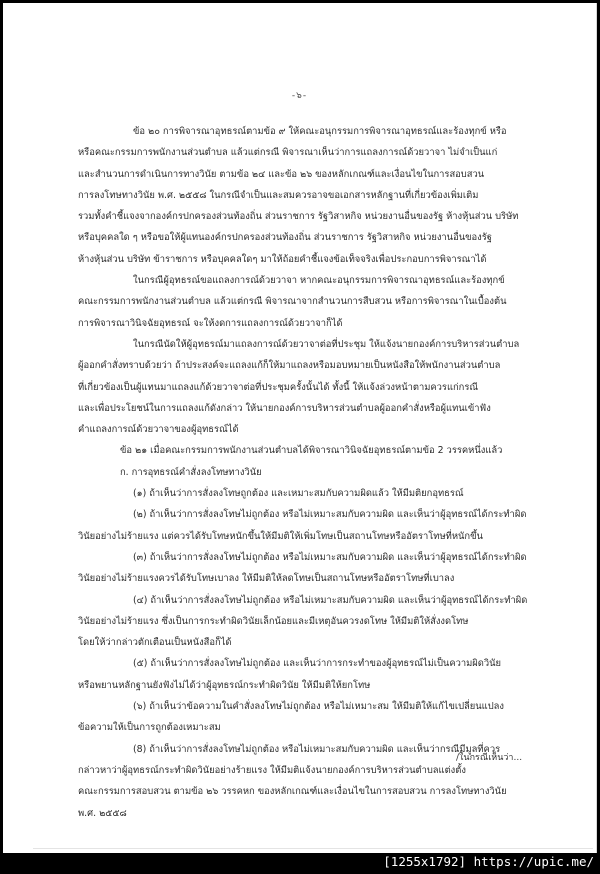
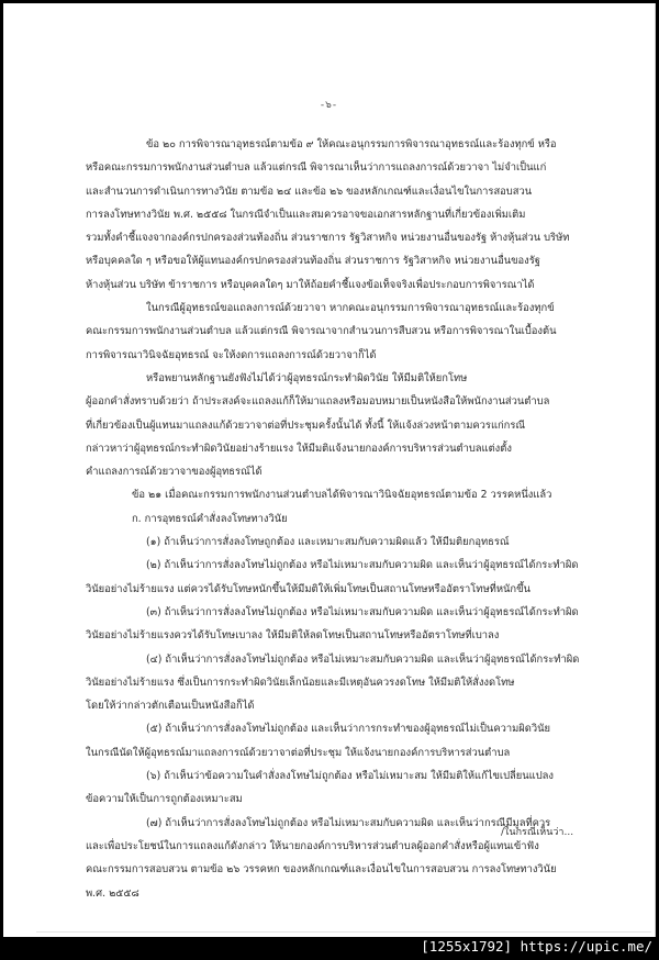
  -๖-
  ข้อ ๒๐ การพิจารณาอุทธรณ์ตามข้อ ๙ ให้คณะอนุกรรมการพิจารณาอุทธรณ์และร้องทุกข์ หรือ
  หรือคณะกรรมการพนักงานส่วนตำบล แล้วแต่กรณี พิจารณาเห็นว่าการแถลงการณ์ด้วยวาจา ไม่จำเป็นแก่
  และสำนวนการดำเนินการทางวินัย ตามข้อ ๒๔ และข้อ ๒๖ ของหลักเกณฑ์และเงื่อนไขในการสอบสวน
  การลงโทษทางวินัย พ.ศ. ๒๕๕๘ ในกรณีจำเป็นและสมควรอาจขอเอกสารหลักฐานที่เกี่ยวข้องเพิ่มเติม
  รวมทั้งคำชี้แจงจากองค์กรปกครองส่วนท้องถิ่น ส่วนราชการ รัฐวิสาหกิจ หน่วยงานอื่นของรัฐ ห้างหุ้นส่วน บริษัท
  หรือบุคคลใด ๆ หรือขอให้ผู้แทนองค์กรปกครองส่วนท้องถิ่น ส่วนราชการ รัฐวิสาหกิจ หน่วยงานอื่นของรัฐ
  ห้างหุ้นส่วน บริษัท ข้าราชการ หรือบุคคลใดๆ มาให้ถ้อยคำชี้แจงข้อเท็จจริงเพื่อประกอบการพิจารณาได้
  ในกรณีผู้อุทธรณ์ขอแถลงการณ์ด้วยวาจา หากคณะอนุกรรมการพิจารณาอุทธรณ์และร้องทุกข์
  คณะกรรมการพนักงานส่วนตำบล แล้วแต่กรณี พิจารณาจากสำนวนการสืบสวน หรือการพิจารณาในเบื้องต้น
  การพิจารณาวินิจฉัยอุทธรณ์ จะให้งดการแถลงการณ์ด้วยวาจาก็ได้
- ในกรณีนัดให้ผู้อุทธรณ์มาแถลงการณ์ด้วยวาจาต่อที่ประชุม ให้แจ้งนายกองค์การบริหารส่วนตำบล
+ หรือพยานหลักฐานยังฟังไม่ได้ว่าผู้อุทธรณ์กระทำผิดวินัย ให้มีมติให้ยกโทษ
  ผู้ออกคำสั่งทราบด้วยว่า ถ้าประสงค์จะแถลงแก้ก็ให้มาแถลงหรือมอบหมายเป็นหนังสือให้พนักงานส่วนตำบล
  ที่เกี่ยวข้องเป็นผู้แทนมาแถลงแก้ด้วยวาจาต่อที่ประชุมครั้งนั้นได้ ทั้งนี้ ให้แจ้งล่วงหน้าตามควรแก่กรณี
- และเพื่อประโยชน์ในการแถลงแก้ดังกล่าว ให้นายกองค์การบริหารส่วนตำบลผู้ออกคำสั่งหรือผู้แทนเข้าฟัง
+ กล่าวหาว่าผู้อุทธรณ์กระทำผิดวินัยอย่างร้ายแรง ให้มีมติแจ้งนายกองค์การบริหารส่วนตำบลแต่งตั้ง
  คำแถลงการณ์ด้วยวาจาของผู้อุทธรณ์ได้
  ข้อ ๒๑ เมื่อคณะกรรมการพนักงานส่วนตำบลได้พิจารณาวินิจฉัยอุทธรณ์ตามข้อ 2 วรรคหนึ่งแล้ว
  ก. การอุทธรณ์คำสั่งลงโทษทางวินัย
  (๑) ถ้าเห็นว่าการสั่งลงโทษถูกต้อง และเหมาะสมกับความผิดแล้ว ให้มีมติยกอุทธรณ์
  (๒) ถ้าเห็นว่าการสั่งลงโทษไม่ถูกต้อง หรือไม่เหมาะสมกับความผิด และเห็นว่าผู้อุทธรณ์ได้กระทำผิด
  วินัยอย่างไม่ร้ายแรง แต่ควรได้รับโทษหนักขึ้นให้มีมติให้เพิ่มโทษเป็นสถานโทษหรืออัตราโทษที่หนักขึ้น
  (๓) ถ้าเห็นว่าการสั่งลงโทษไม่ถูกต้อง หรือไม่เหมาะสมกับความผิด และเห็นว่าผู้อุทธรณ์ได้กระทำผิด
  วินัยอย่างไม่ร้ายแรงควรได้รับโทษเบาลง ให้มีมติให้ลดโทษเป็นสถานโทษหรืออัตราโทษที่เบาลง
  (๔) ถ้าเห็นว่าการสั่งลงโทษไม่ถูกต้อง หรือไม่เหมาะสมกับความผิด และเห็นว่าผู้อุทธรณ์ได้กระทำผิด
  วินัยอย่างไม่ร้ายแรง ซึ่งเป็นการกระทำผิดวินัยเล็กน้อยและมีเหตุอันควรงดโทษ ให้มีมติให้สั่งงดโทษ
  โดยให้ว่ากล่าวตักเตือนเป็นหนังสือก็ได้
  (๕) ถ้าเห็นว่าการสั่งลงโทษไม่ถูกต้อง และเห็นว่าการกระทำของผู้อุทธรณ์ไม่เป็นความผิดวินัย
- หรือพยานหลักฐานยังฟังไม่ได้ว่าผู้อุทธรณ์กระทำผิดวินัย ให้มีมติให้ยกโทษ
+ ในกรณีนัดให้ผู้อุทธรณ์มาแถลงการณ์ด้วยวาจาต่อที่ประชุม ให้แจ้งนายกองค์การบริหารส่วนตำบล
  (๖) ถ้าเห็นว่าข้อความในคำสั่งลงโทษไม่ถูกต้อง หรือไม่เหมาะสม ให้มีมติให้แก้ไขเปลี่ยนแปลง
  ข้อความให้เป็นการถูกต้องเหมาะสม
- (8) ถ้าเห็นว่าการสั่งลงโทษไม่ถูกต้อง หรือไม่เหมาะสมกับความผิด และเห็นว่ากรณีมีมูลที่ควร
+ (๗) ถ้าเห็นว่าการสั่งลงโทษไม่ถูกต้อง หรือไม่เหมาะสมกับความผิด และเห็นว่ากรณีมีมูลที่ควร
- กล่าวหาว่าผู้อุทธรณ์กระทำผิดวินัยอย่างร้ายแรง ให้มีมติแจ้งนายกองค์การบริหารส่วนตำบลแต่งตั้ง
+ และเพื่อประโยชน์ในการแถลงแก้ดังกล่าว ให้นายกองค์การบริหารส่วนตำบลผู้ออกคำสั่งหรือผู้แทนเข้าฟัง
  คณะกรรมการสอบสวน ตามข้อ ๒๖ วรรคหก ของหลักเกณฑ์และเงื่อนไขในการสอบสวน การลงโทษทางวินัย
  พ.ศ. ๒๕๕๘
  /ในกรณีเห็นว่า...
  [1255x1792] https://upic.me/
